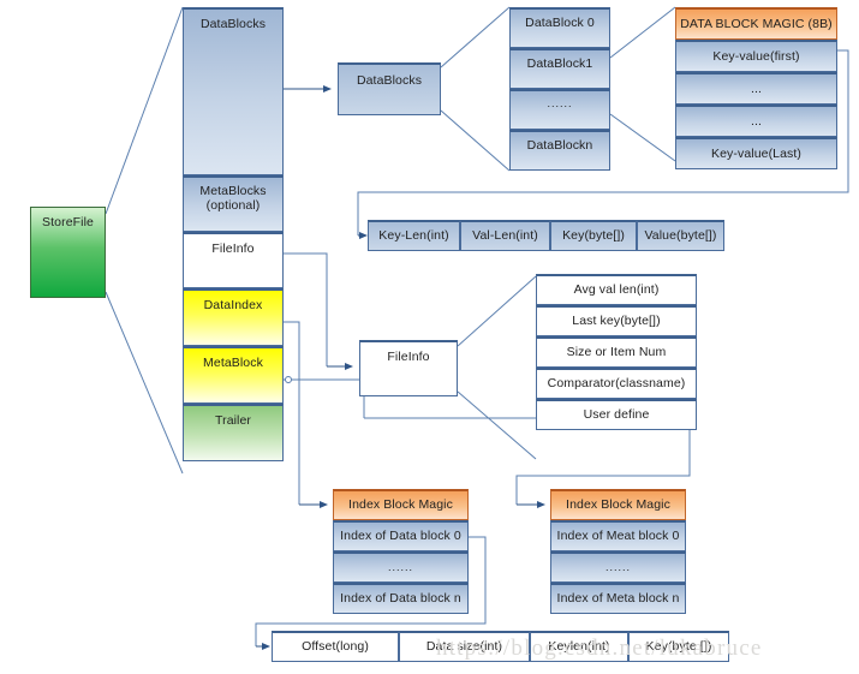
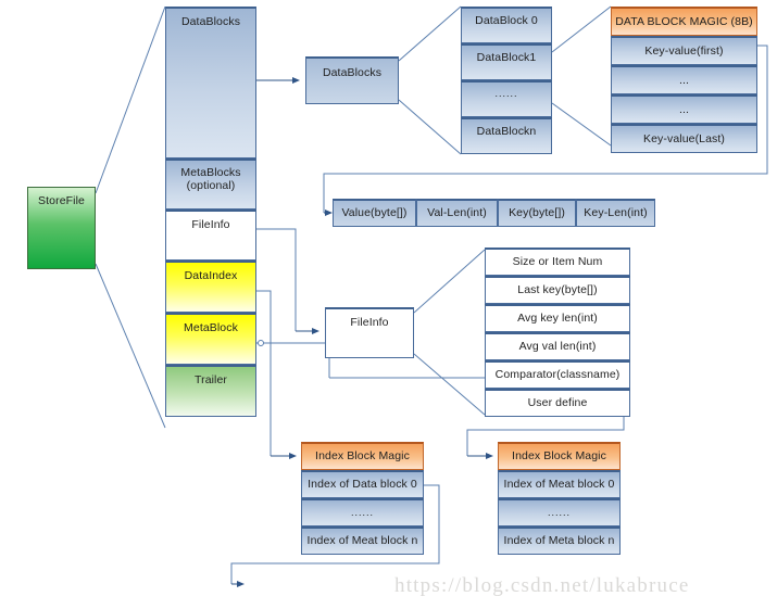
  StoreFile
  DataBlocks
  MetaBlocks
  (optional)
  FileInfo
  DataIndex
  MetaBlock
  Trailer
  DataBlocks
  DataBlock 0
  DataBlock1
  ......
  DataBlockn
  DATA BLOCK MAGIC (8B)
  Key-value(first)
  ...
  ...
  Key-value(Last)
- Key-Len(int)
+ Value(byte[])
  Val-Len(int)
  Key(byte[])
- Value(byte[])
+ Key-Len(int)
  FileInfo
- Avg val len(int)
+ Size or Item Num
  Last key(byte[])
+ Avg key len(int)
- Size or Item Num
+ Avg val len(int)
  Comparator(classname)
  User define
  Index Block Magic
  Index of Data block 0
  ......
- Index of Data block n
+ Index of Meat block n
  Index Block Magic
  Index of Meat block 0
  ......
  Index of Meta block n
- Offset(long)
- Data size(int)
- Keylen(int)
- Key(byte [])
  https://blog.csdn.net/lukabruce
